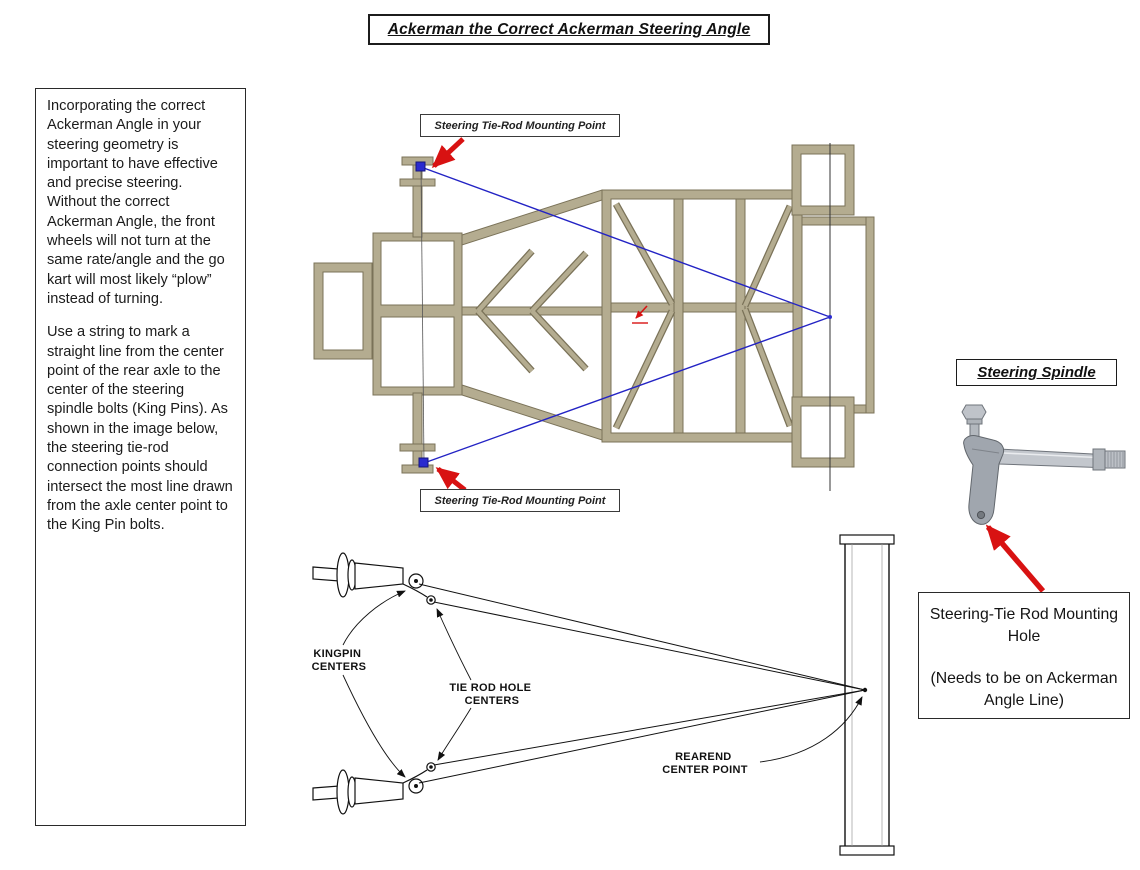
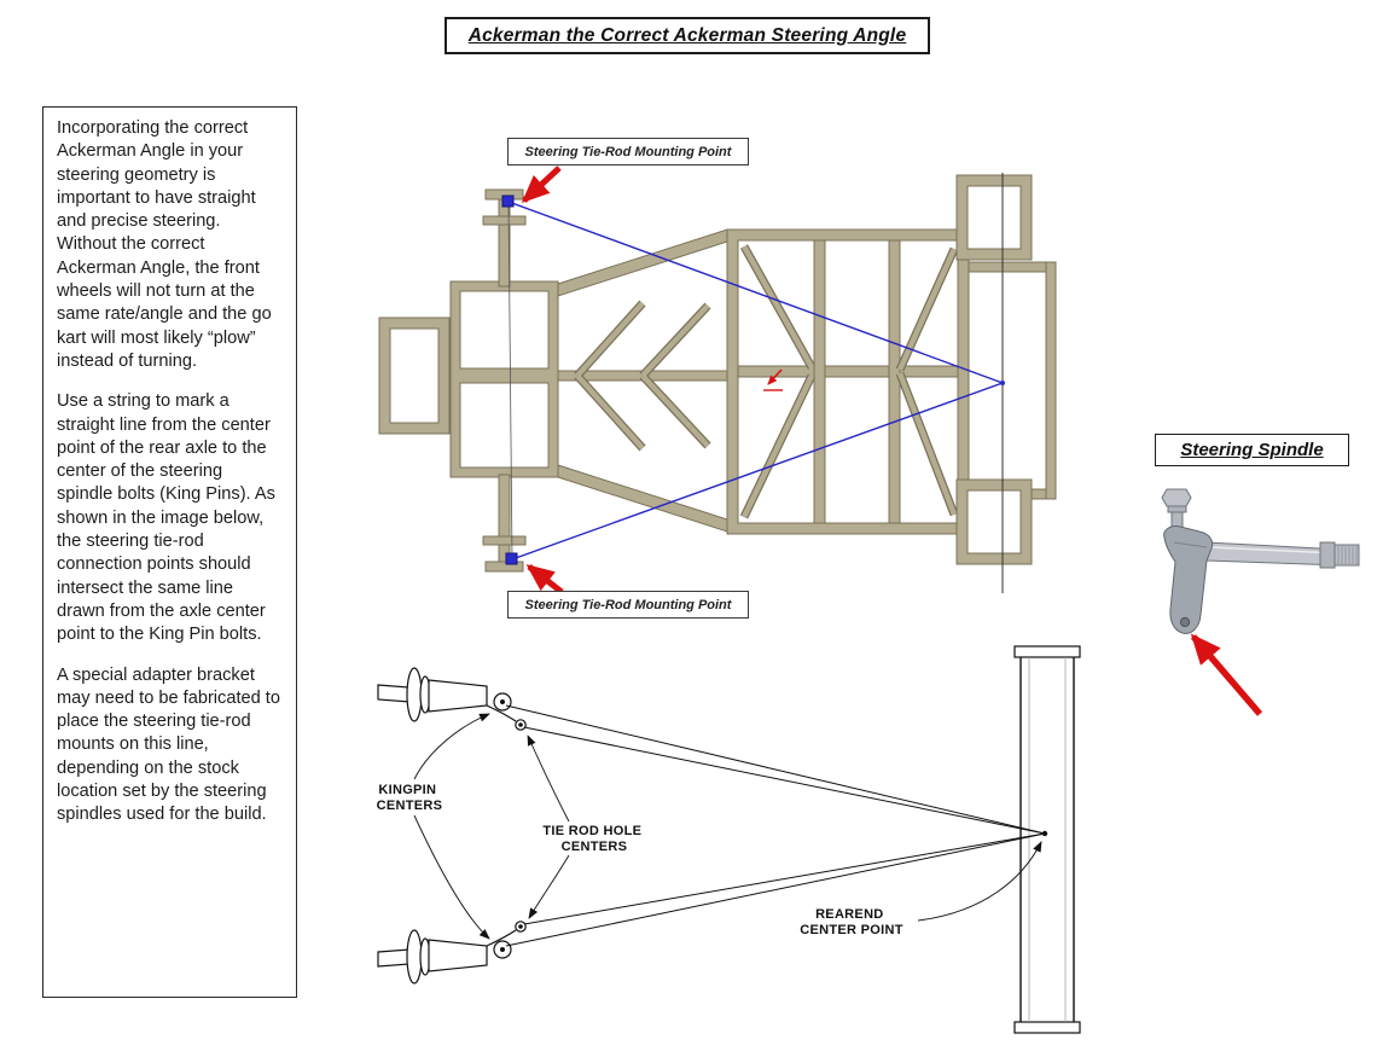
  Ackerman the Correct Ackerman Steering Angle
- Incorporating the correct Ackerman Angle in your steering geometry is important to have effective and precise steering. Without the correct Ackerman Angle, the front wheels will not turn at the same rate/angle and the go kart will most likely “plow” instead of turning.
+ Incorporating the correct Ackerman Angle in your steering geometry is important to have straight and precise steering. Without the correct Ackerman Angle, the front wheels will not turn at the same rate/angle and the go kart will most likely “plow” instead of turning.
- Use a string to mark a straight line from the center point of the rear axle to the center of the steering spindle bolts (King Pins). As shown in the image below, the steering tie-rod connection points should intersect the most line drawn from the axle center point to the King Pin bolts.
+ Use a string to mark a straight line from the center point of the rear axle to the center of the steering spindle bolts (King Pins). As shown in the image below, the steering tie-rod connection points should intersect the same line drawn from the axle center point to the King Pin bolts.
+ A special adapter bracket may need to be fabricated to place the steering tie-rod mounts on this line, depending on the stock location set by the steering spindles used for the build.
  Steering Tie-Rod Mounting Point
  Steering Tie-Rod Mounting Point
  KINGPIN CENTERS
  TIE ROD HOLE CENTERS
  REAREND CENTER POINT
  Steering Spindle
- Steering-Tie Rod Mounting Hole
- (Needs to be on Ackerman Angle Line)
